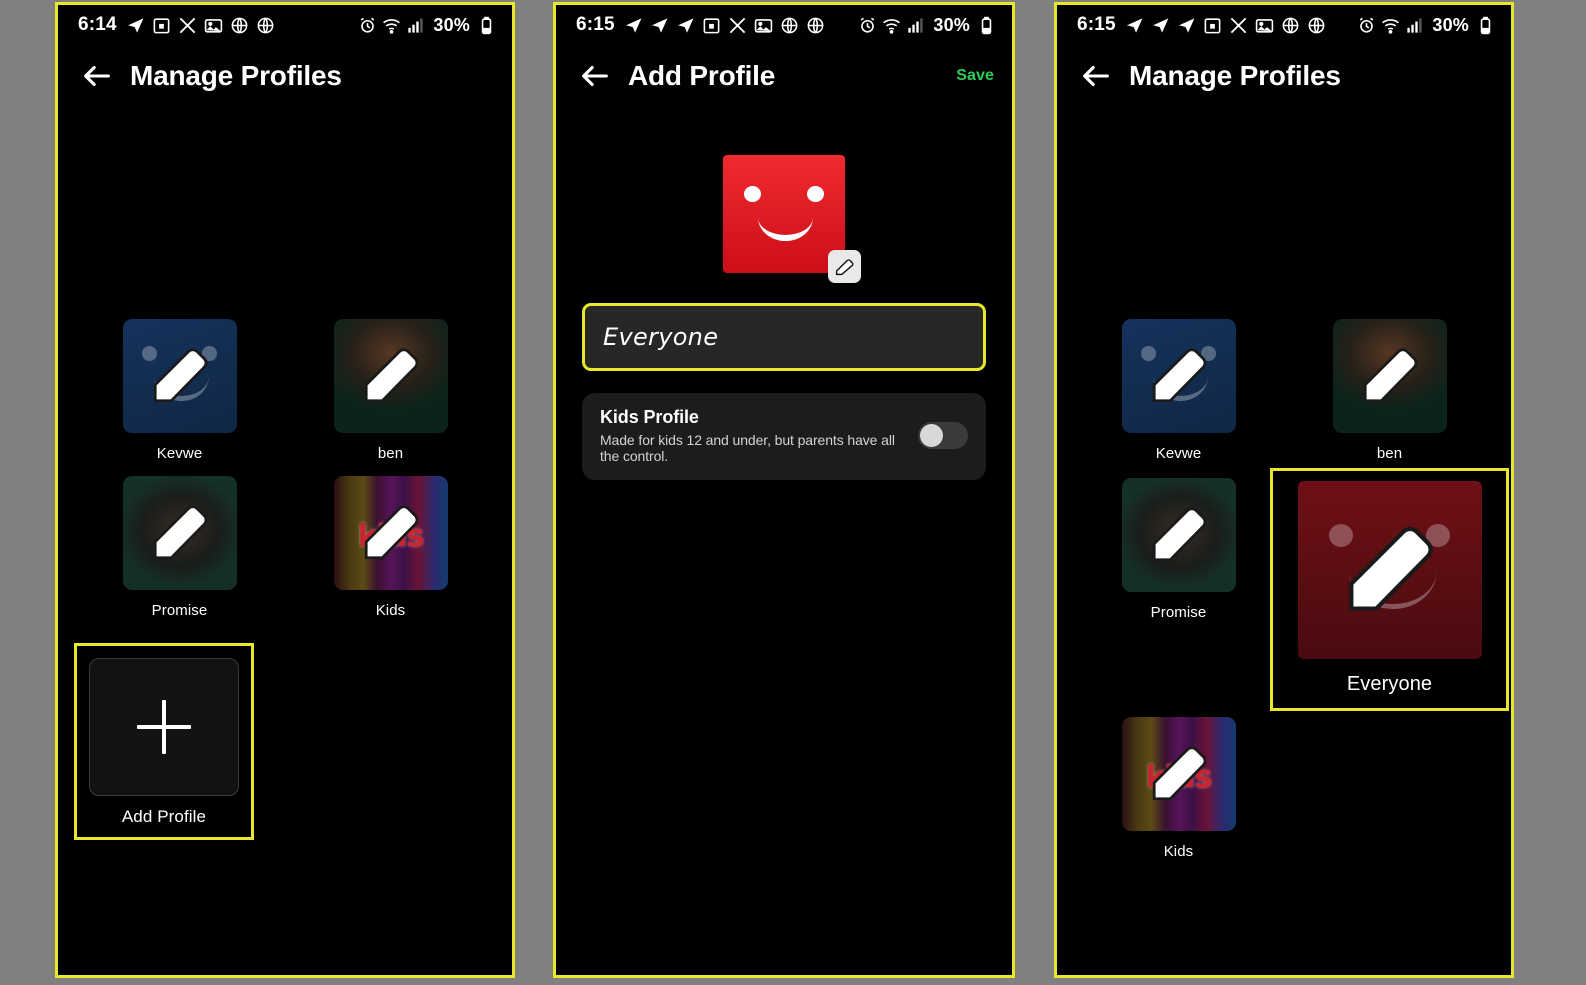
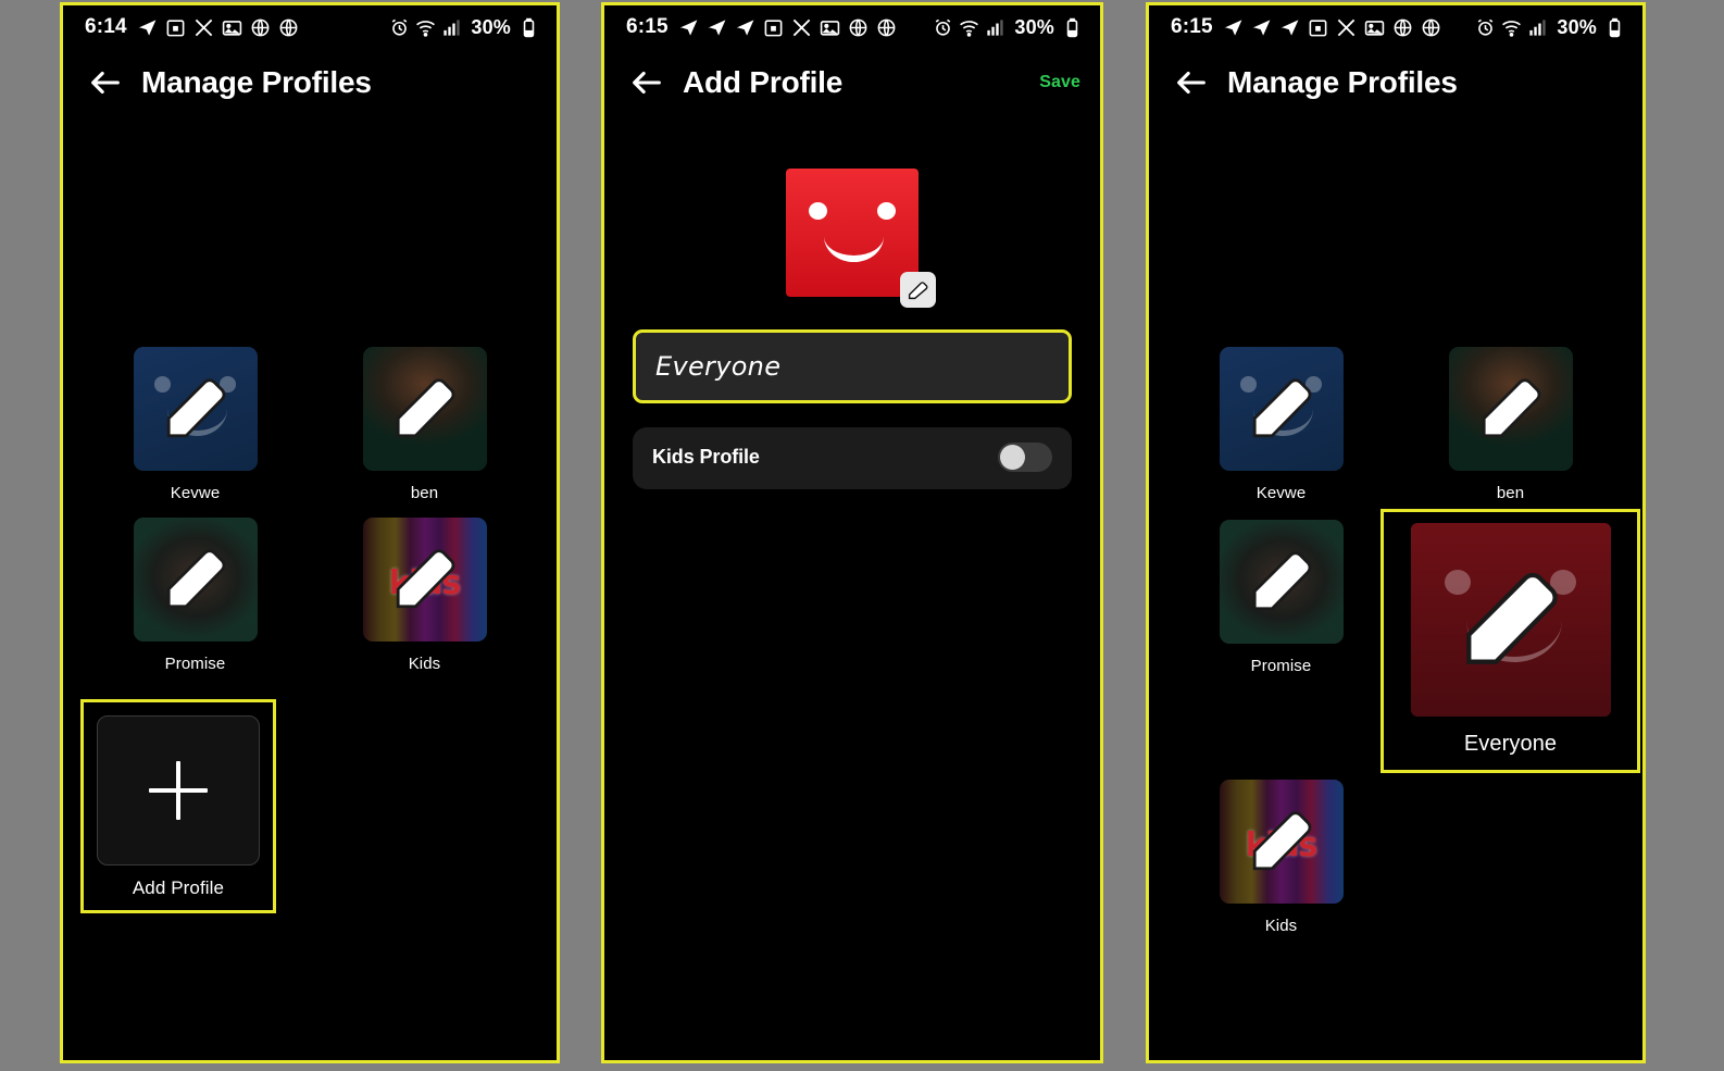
  6:14
  30%
  Manage Profiles
  Kevwe
  ben
  Promise
  Kids
  Add Profile
  6:15
  30%
  Add Profile
  Save
  Everyone
  Kids Profile
- Made for kids 12 and under, but parents have all the control.
  6:15
  30%
  Manage Profiles
  Kevwe
  ben
  Promise
  Everyone
  Kids
